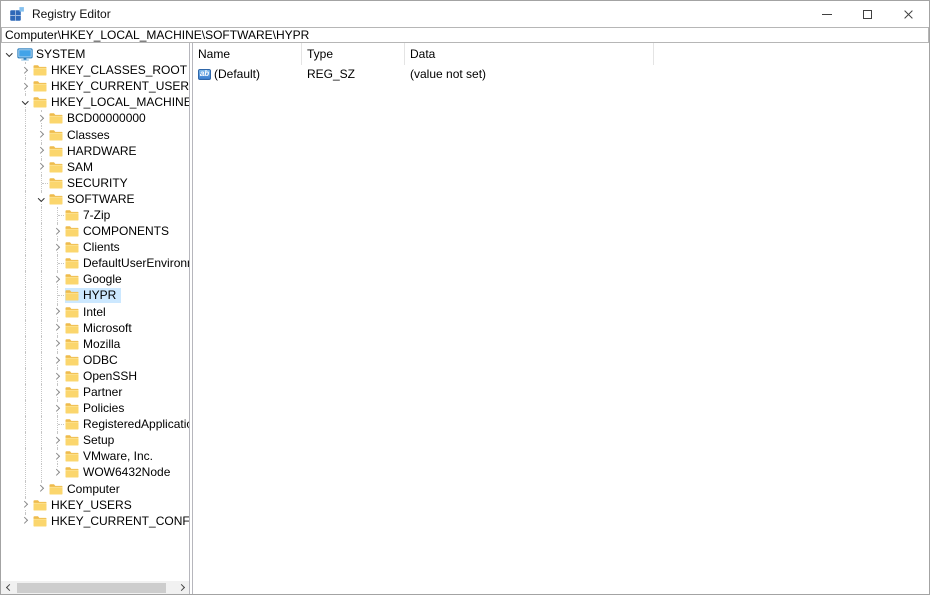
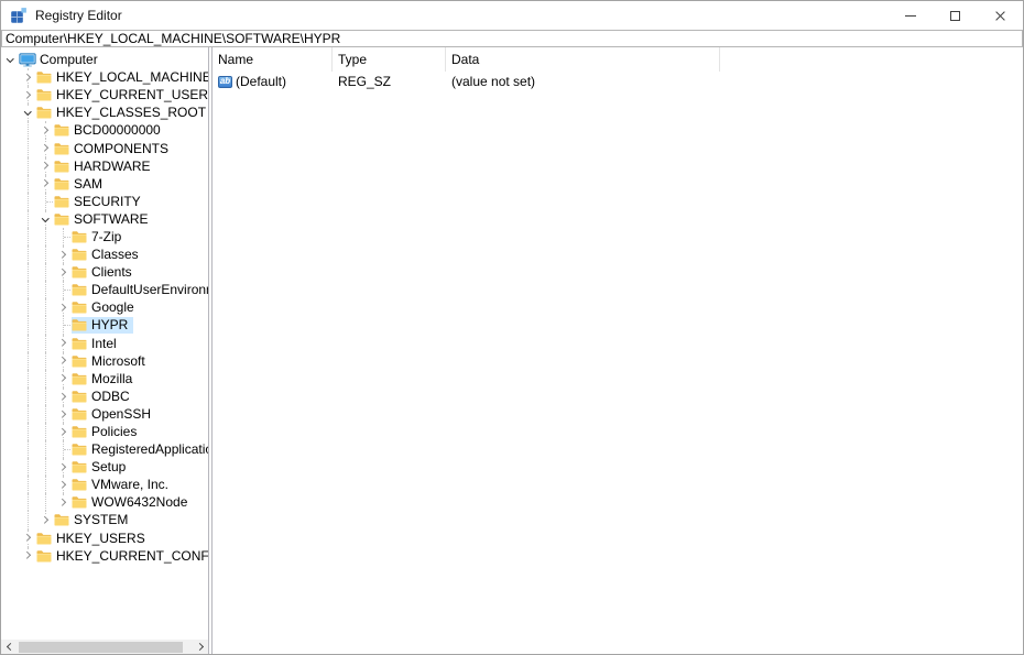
  Registry Editor
  Computer\HKEY_LOCAL_MACHINE\SOFTWARE\HYPR
- SYSTEM
+ Computer
- HKEY_CLASSES_ROOT
+ HKEY_LOCAL_MACHINE
  HKEY_CURRENT_USER
- HKEY_LOCAL_MACHINE
+ HKEY_CLASSES_ROOT
  BCD00000000
- Classes
+ COMPONENTS
  HARDWARE
  SAM
  SECURITY
  SOFTWARE
  7-Zip
- COMPONENTS
+ Classes
  Clients
  DefaultUserEnviron
  Google
  HYPR
  Intel
  Microsoft
  Mozilla
  ODBC
  OpenSSH
- Partner
  Policies
  RegisteredApplicati
  Setup
  VMware, Inc.
  WOW6432Node
- Computer
+ SYSTEM
  HKEY_USERS
  HKEY_CURRENT_CONF
  Name
  Type
  Data
  ab
  (Default)
  REG_SZ
  (value not set)
